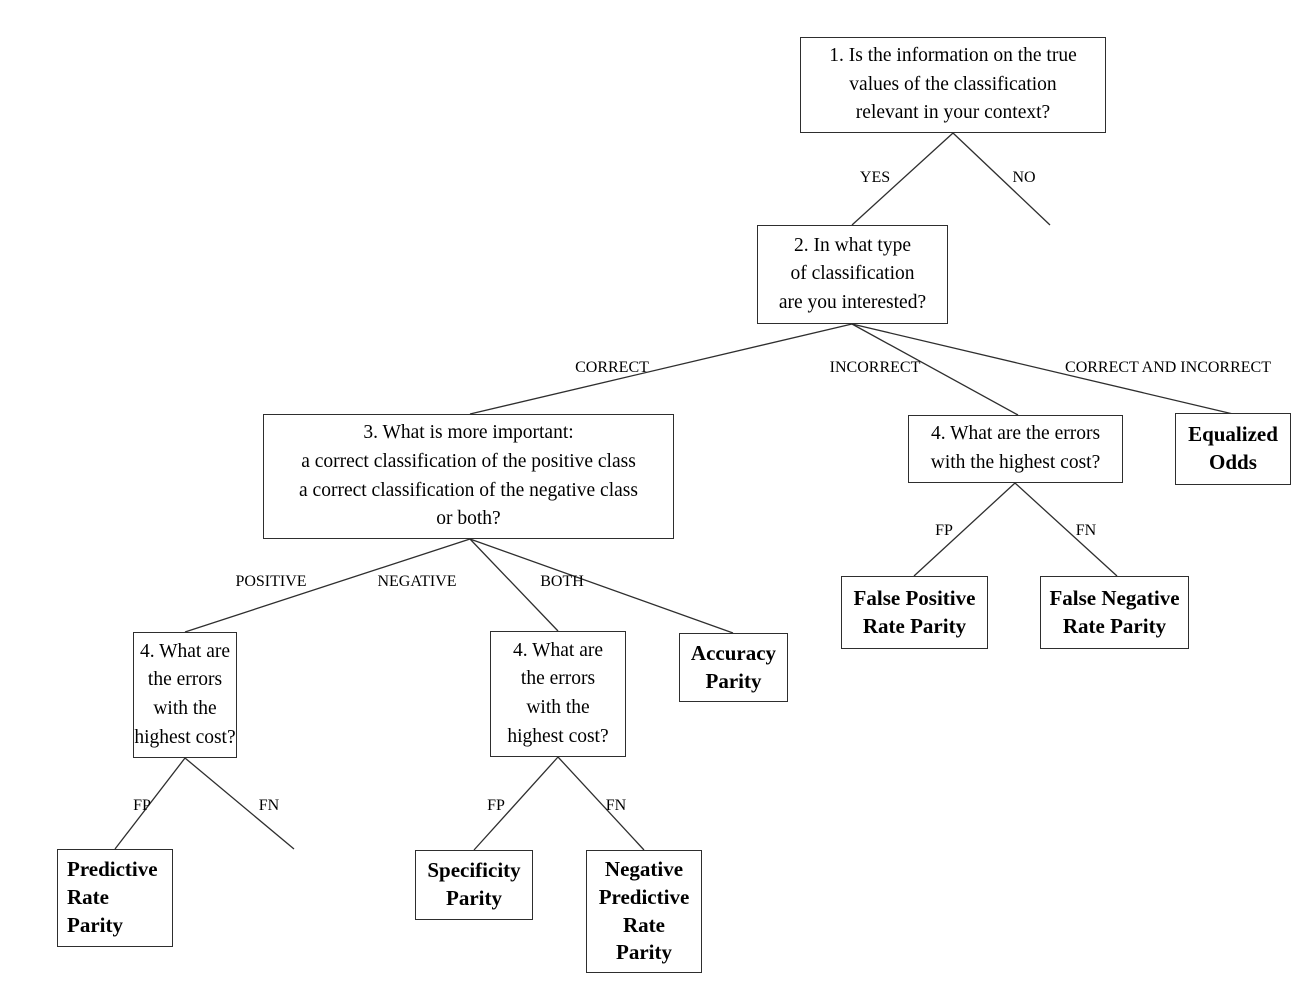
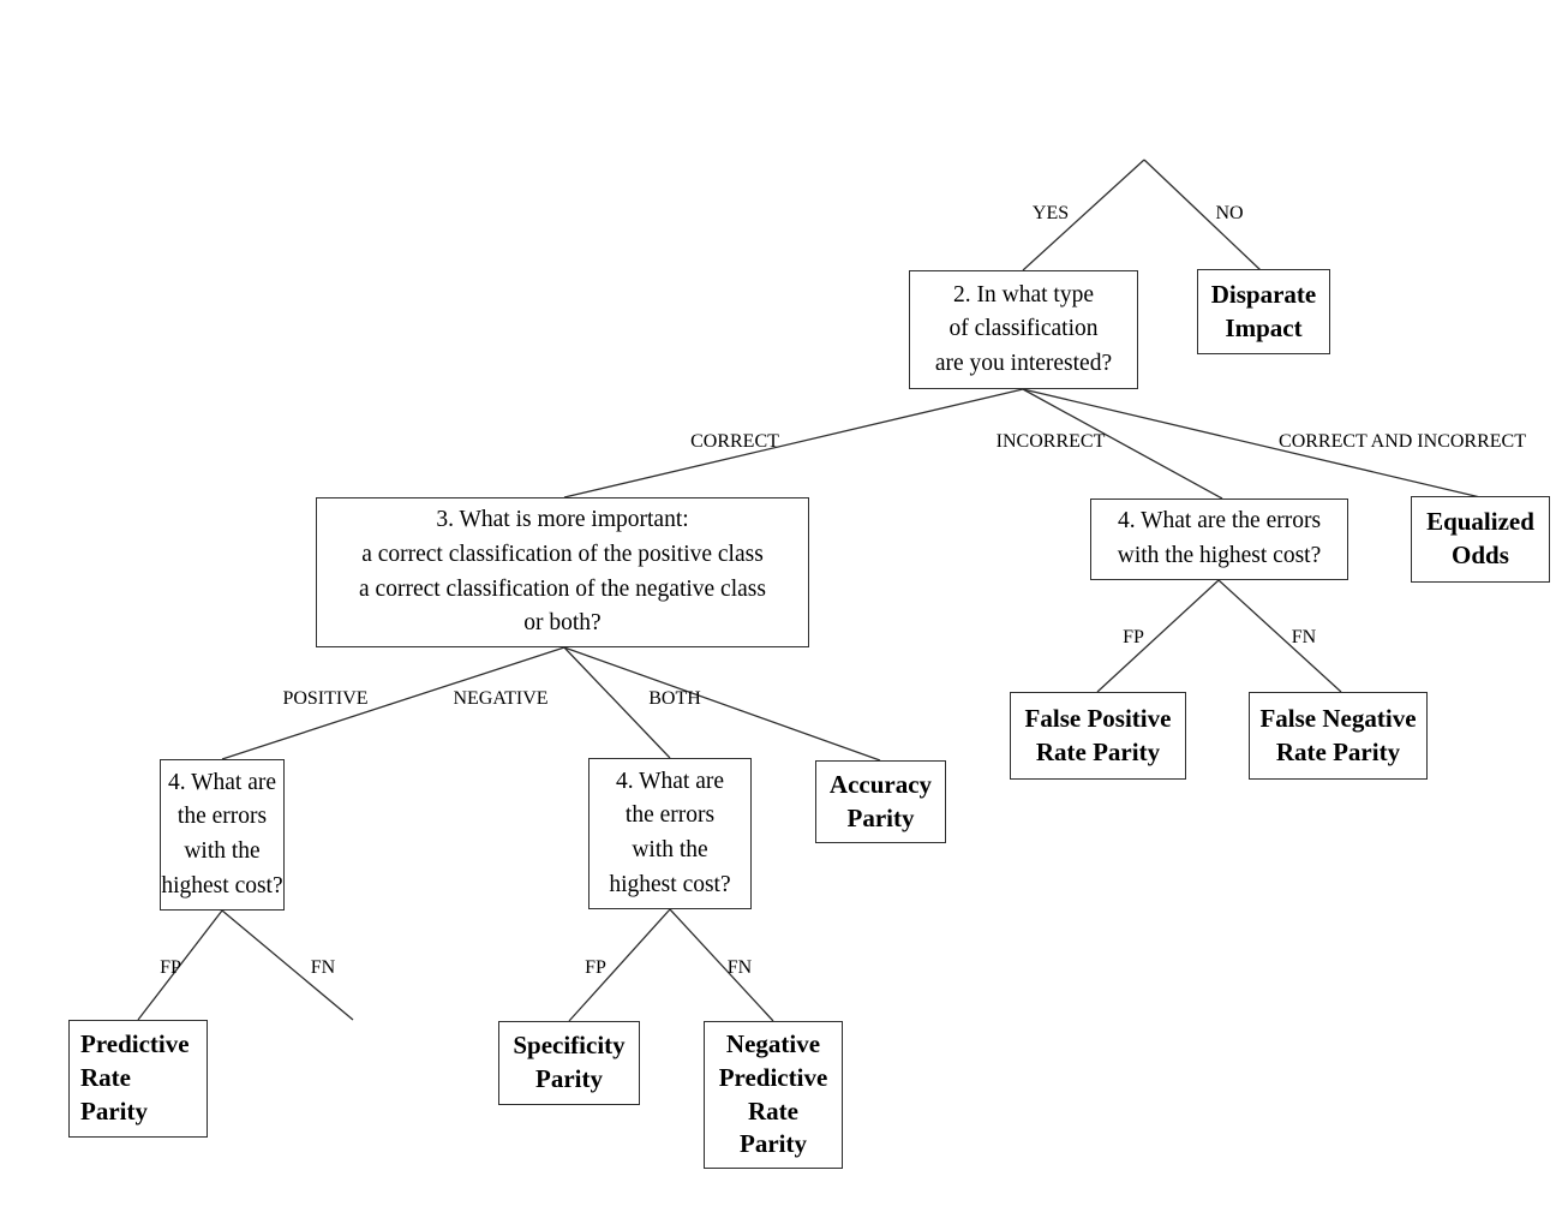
- 1. Is the information on the true
- values of the classification
- relevant in your context?
  2. In what type
  of classification
  are you interested?
+ Disparate
+ Impact
  3. What is more important:
  a correct classification of the positive class
  a correct classification of the negative class
  or both?
  4. What are the errors
  with the highest cost?
  Equalized
  Odds
  False Positive
  Rate Parity
  False Negative
  Rate Parity
  4. What are
  the errors
  with the
  highest cost?
  4. What are
  the errors
  with the
  highest cost?
  Accuracy
  Parity
  Predictive
  Rate
  Parity
  Specificity
  Parity
  Negative
  Predictive
  Rate
  Parity
  YES
  NO
  CORRECT
  INCORRECT
  CORRECT AND INCORRECT
  POSITIVE
  NEGATIVE
  BOTH
  FP
  FN
  FP
  FN
  FP
  FN
